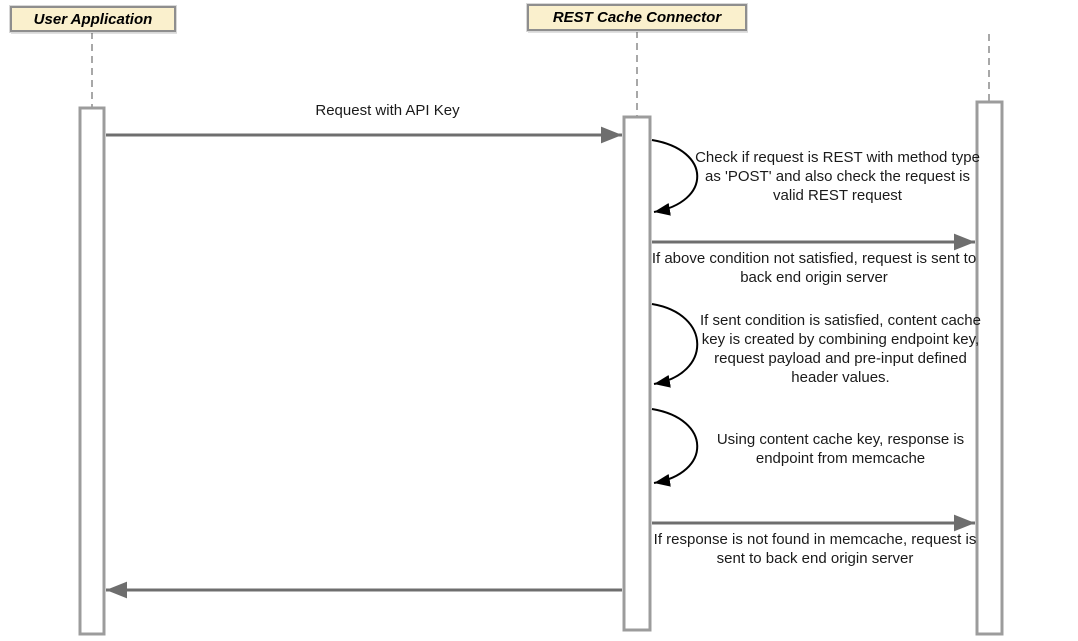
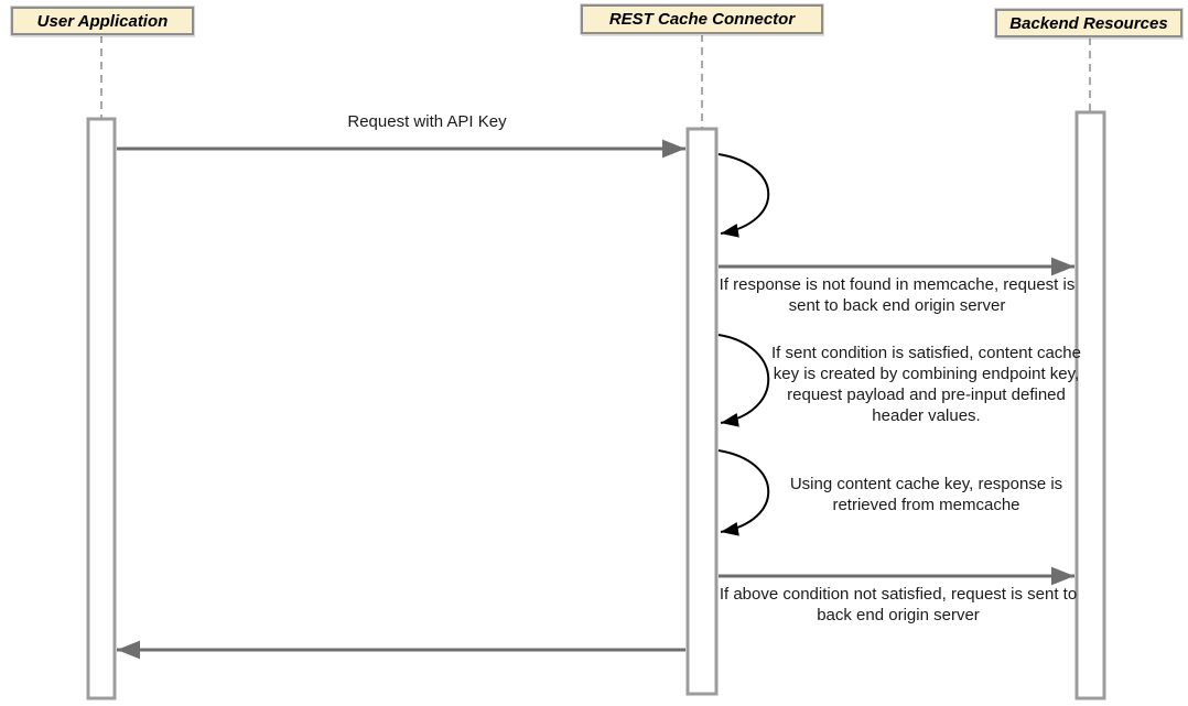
  User Application
  REST Cache Connector
+ Backend Resources
  Request with API Key
- Check if request is REST with method type as 'POST' and also check the request is valid REST request
- If above condition not satisfied, request is sent to back end origin server
+ If response is not found in memcache, request is sent to back end origin server
  If sent condition is satisfied, content cache key is created by combining endpoint key, request payload and pre-input defined header values.
- Using content cache key, response is endpoint from memcache
+ Using content cache key, response is retrieved from memcache
- If response is not found in memcache, request is sent to back end origin server
+ If above condition not satisfied, request is sent to back end origin server
